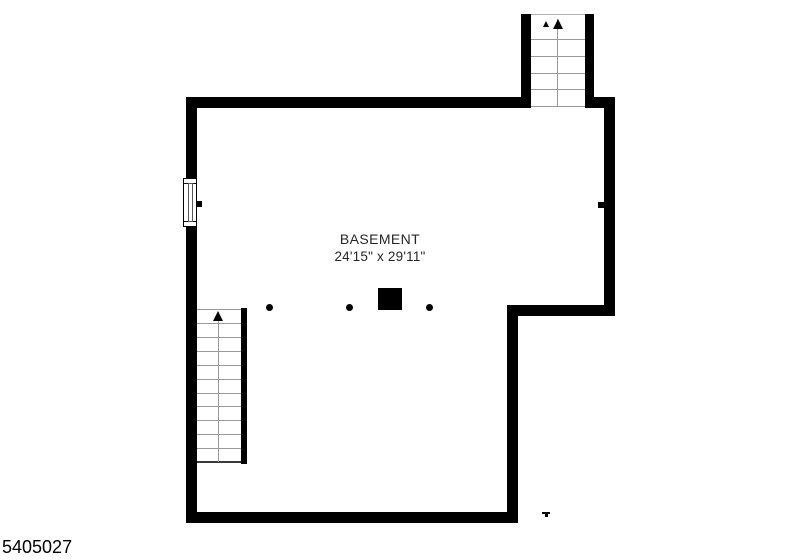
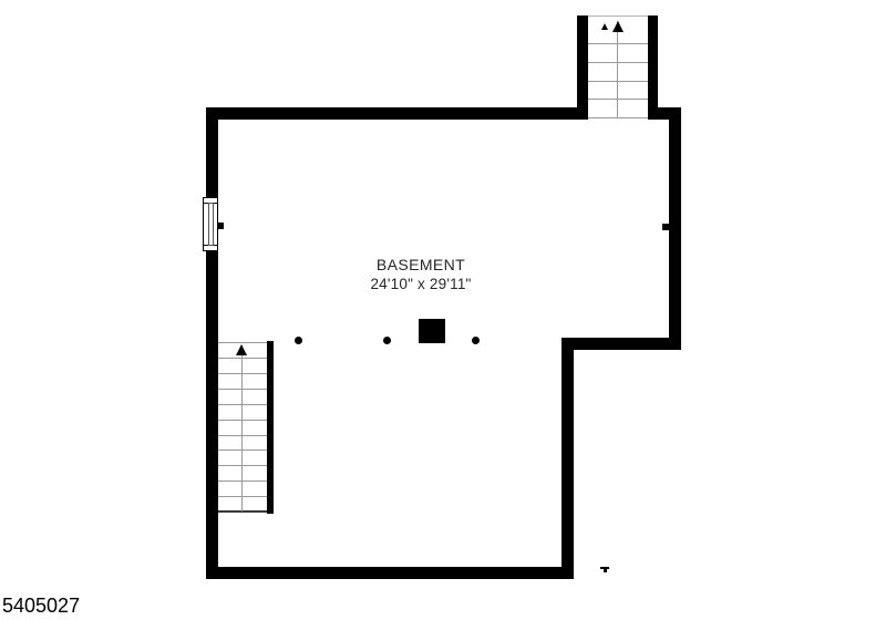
  BASEMENT
- 24'15" x 29'11"
+ 24'10" x 29'11"
  5405027
